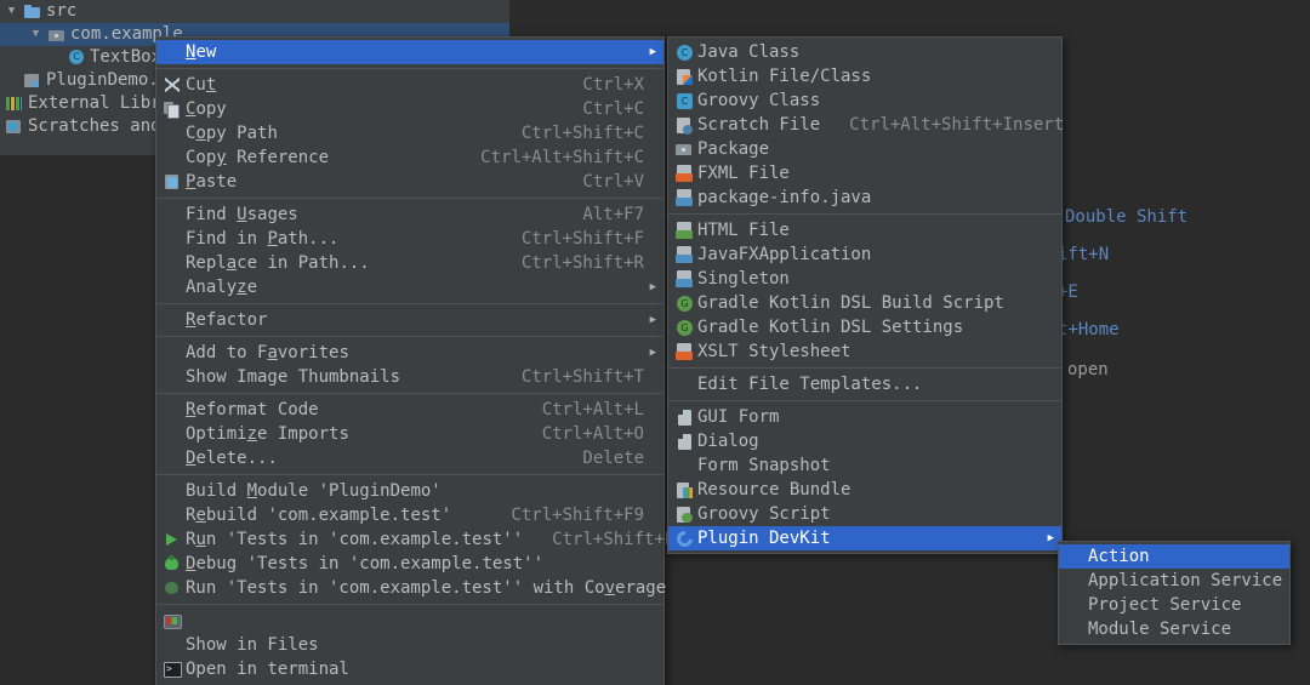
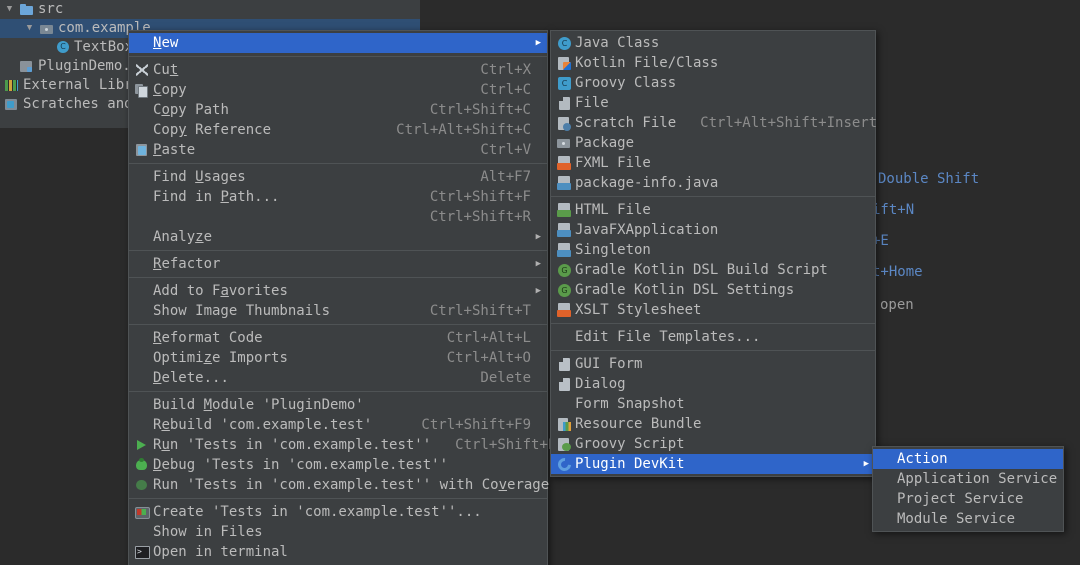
  Double Shift
  ift+N
  +E
  t+Home
  open
  ▼
  src
  ▼
  com.example
  TextBo
  PluginDemo.
  External Lib
  Scratches an
  New
  ▶
  Cut
  Ctrl+X
  Copy
  Ctrl+C
  Copy Path
  Ctrl+Shift+C
  Copy Reference
  Ctrl+Alt+Shift+C
  Paste
  Ctrl+V
  Find Usages
  Alt+F7
  Find in Path...
  Ctrl+Shift+F
- Replace in Path...
  Ctrl+Shift+R
  Analyze
  ▶
  Refactor
  ▶
  Add to Favorites
  ▶
  Show Image Thumbnails
  Ctrl+Shift+T
  Reformat Code
  Ctrl+Alt+L
  Optimize Imports
  Ctrl+Alt+O
  Delete...
  Delete
  Build Module 'PluginDemo'
  Rebuild 'com.example.test'
  Ctrl+Shift+F9
  Run 'Tests in 'com.example.test''
  Ctrl+Shift+
  Debug 'Tests in 'com.example.test''
  Run 'Tests in 'com.example.test'' with Coverage
+ Create 'Tests in 'com.example.test''...
  Show in Files
  Open in terminal
  Java Class
  Kotlin File/Class
  Groovy Class
+ File
  Scratch File
  Ctrl+Alt+Shift+Insert
  Package
  FXML File
  package-info.java
  HTML File
  JavaFXApplication
  Singleton
  Gradle Kotlin DSL Build Script
  Gradle Kotlin DSL Settings
  XSLT Stylesheet
  Edit File Templates...
  GUI Form
  Dialog
  Form Snapshot
  Resource Bundle
  Groovy Script
  Plugin DevKit
  ▶
  Action
  Application Service
  Project Service
  Module Service
